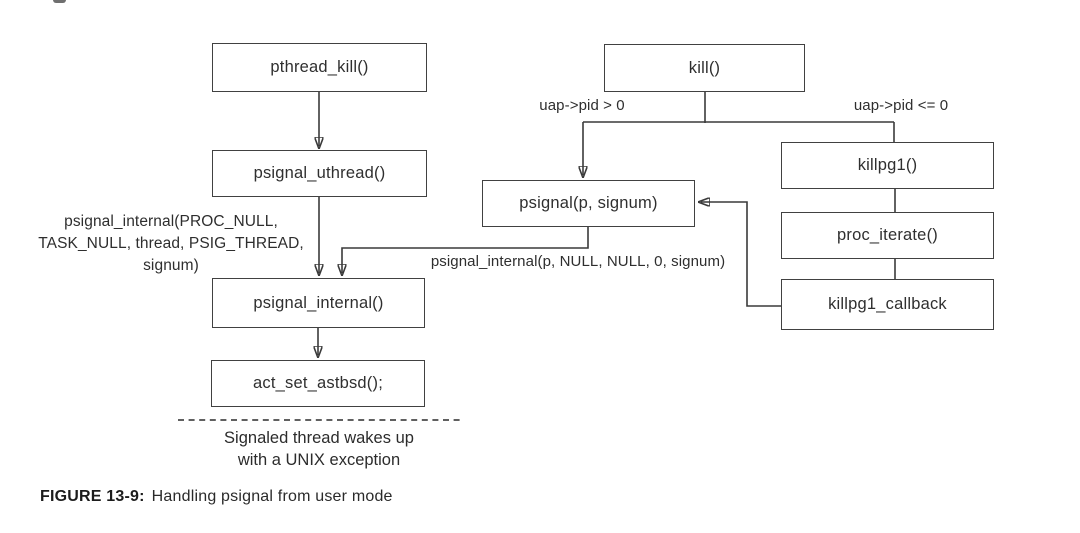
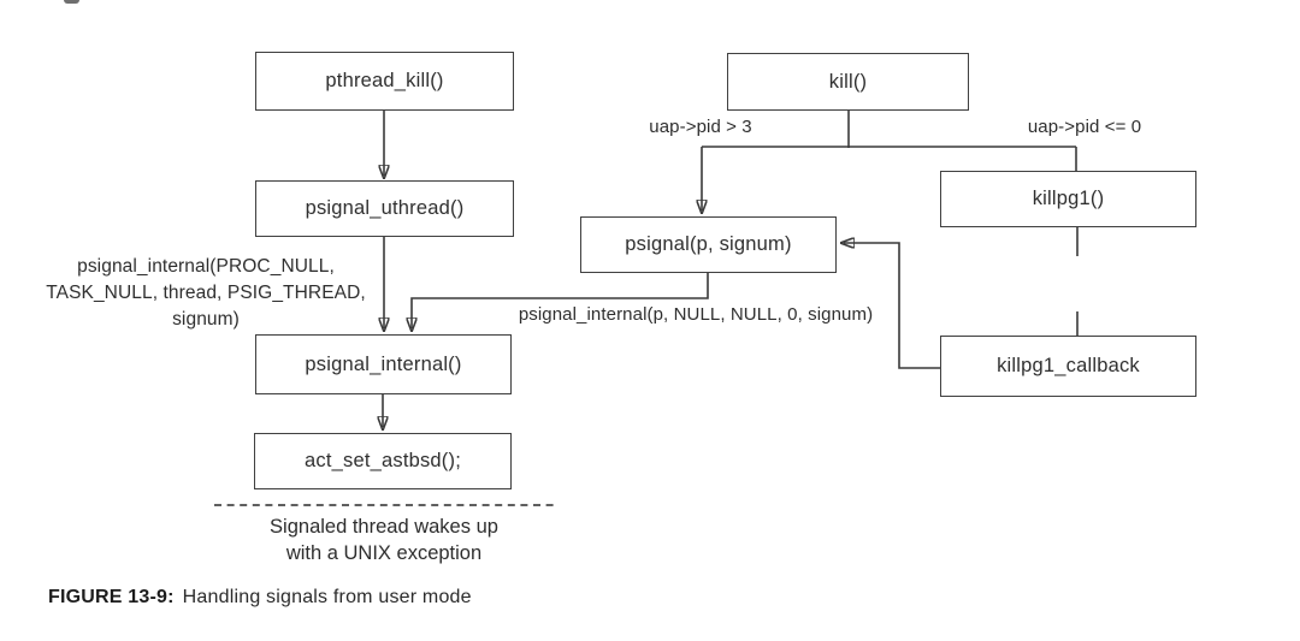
  pthread_kill()
  psignal_uthread()
  psignal_internal()
  act_set_astbsd();
  kill()
  psignal(p, signum)
  killpg1()
- proc_iterate()
  killpg1_callback
- uap->pid > 0
+ uap->pid > 3
  uap->pid <= 0
  psignal_internal(PROC_NULL,
  TASK_NULL, thread, PSIG_THREAD,
  signum)
  psignal_internal(p, NULL, NULL, 0, signum)
  Signaled thread wakes up
  with a UNIX exception
- FIGURE 13-9: Handling psignal from user mode
+ FIGURE 13-9: Handling signals from user mode
